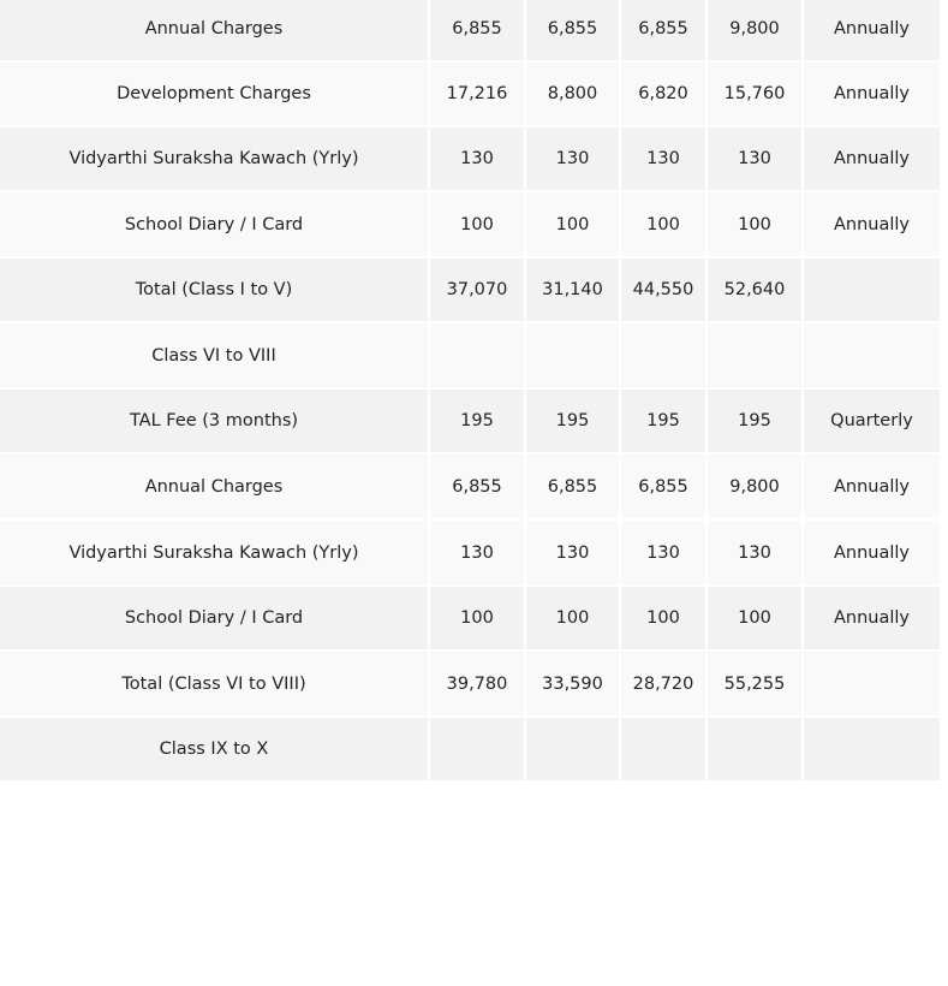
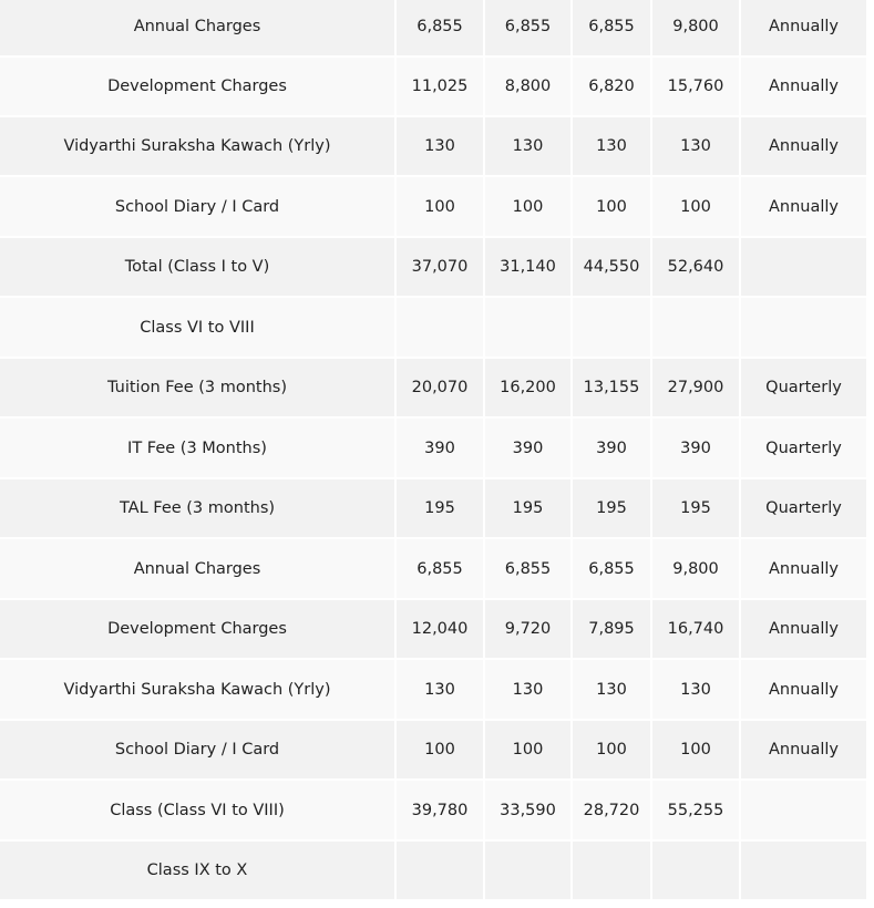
  Annual Charges	6,855	6,855	6,855	9,800	Annually
- Development Charges	17,216	8,800	6,820	15,760	Annually
+ Development Charges	11,025	8,800	6,820	15,760	Annually
  Vidyarthi Suraksha Kawach (Yrly)	130	130	130	130	Annually
  School Diary / I Card	100	100	100	100	Annually
  Total (Class I to V)	37,070	31,140	44,550	52,640
  Class VI to VIII
+ Tuition Fee (3 months)	20,070	16,200	13,155	27,900	Quarterly
+ IT Fee (3 Months)	390	390	390	390	Quarterly
  TAL Fee (3 months)	195	195	195	195	Quarterly
  Annual Charges	6,855	6,855	6,855	9,800	Annually
+ Development Charges	12,040	9,720	7,895	16,740	Annually
  Vidyarthi Suraksha Kawach (Yrly)	130	130	130	130	Annually
  School Diary / I Card	100	100	100	100	Annually
- Total (Class VI to VIII)	39,780	33,590	28,720	55,255
+ Class (Class VI to VIII)	39,780	33,590	28,720	55,255
  Class IX to X
